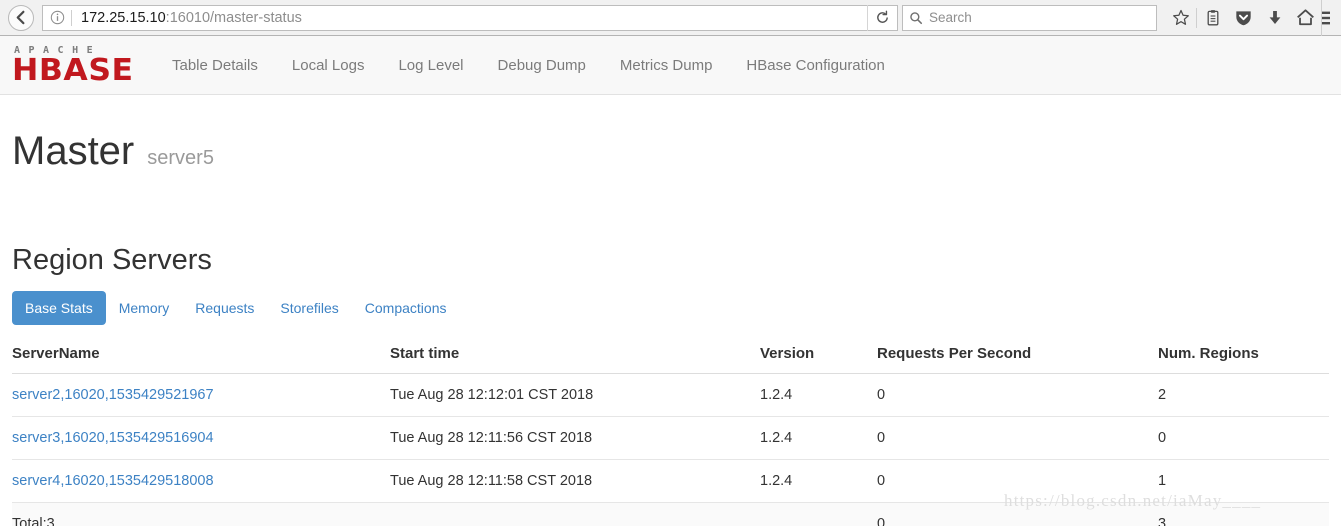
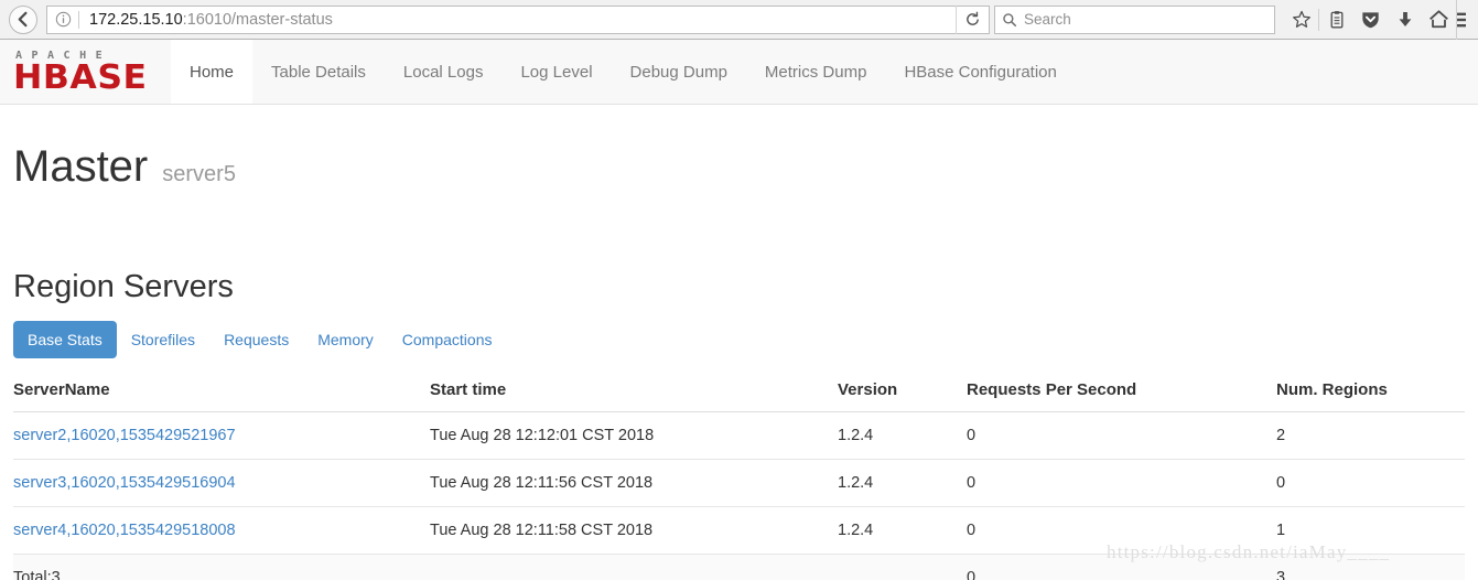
  172.25.15.10:16010/master-status
  Search
  APACHE
  HBASE
+ Home
  Table Details
  Local Logs
  Log Level
  Debug Dump
  Metrics Dump
  HBase Configuration
  Master
  server5
  Region Servers
  Base Stats
- Memory
+ Storefiles
  Requests
- Storefiles
+ Memory
  Compactions
  ServerName	Start time	Version	Requests Per Second	Num. Regions
  server2,16020,1535429521967	Tue Aug 28 12:12:01 CST 2018	1.2.4	0	2
  server3,16020,1535429516904	Tue Aug 28 12:11:56 CST 2018	1.2.4	0	0
  server4,16020,1535429518008	Tue Aug 28 12:11:58 CST 2018	1.2.4	0	1
  Total:3			0	3
  https://blog.csdn.net/iaMay____
